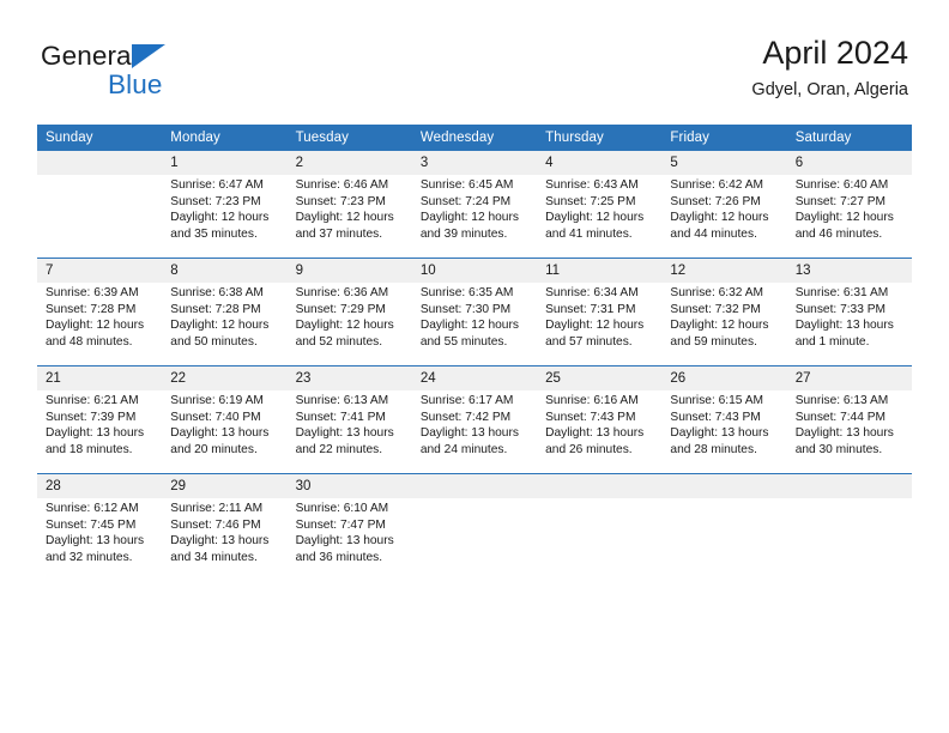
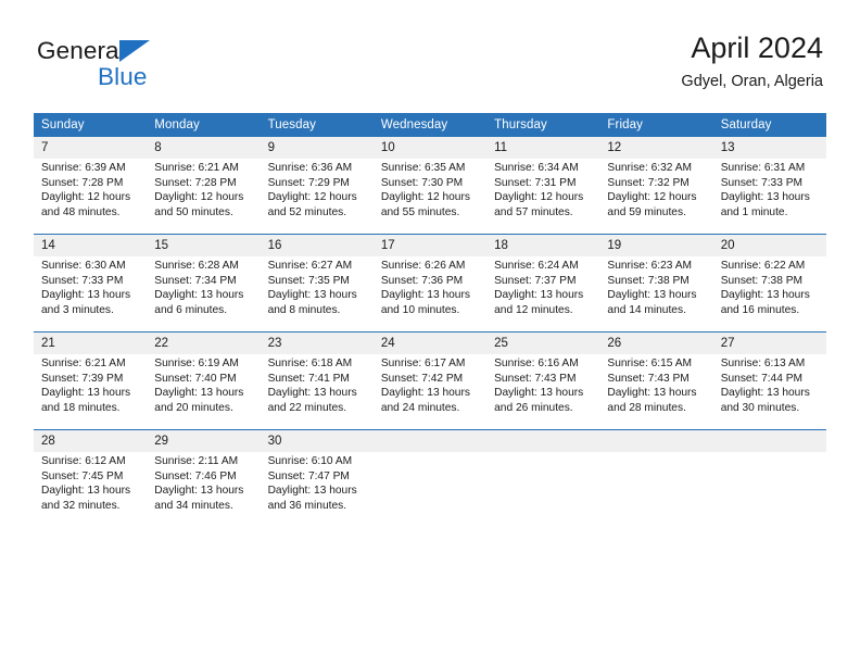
  General
  Blue
  April 2024
  Gdyel, Oran, Algeria
  Sunday	Monday	Tuesday	Wednesday	Thursday	Friday	Saturday
- 	1Sunrise: 6:47 AMSunset: 7:23 PMDaylight: 12 hoursand 35 minutes.	2Sunrise: 6:46 AMSunset: 7:23 PMDaylight: 12 hoursand 37 minutes.	3Sunrise: 6:45 AMSunset: 7:24 PMDaylight: 12 hoursand 39 minutes.	4Sunrise: 6:43 AMSunset: 7:25 PMDaylight: 12 hoursand 41 minutes.	5Sunrise: 6:42 AMSunset: 7:26 PMDaylight: 12 hoursand 44 minutes.	6Sunrise: 6:40 AMSunset: 7:27 PMDaylight: 12 hoursand 46 minutes.
- 7Sunrise: 6:39 AMSunset: 7:28 PMDaylight: 12 hoursand 48 minutes.	8Sunrise: 6:38 AMSunset: 7:28 PMDaylight: 12 hoursand 50 minutes.	9Sunrise: 6:36 AMSunset: 7:29 PMDaylight: 12 hoursand 52 minutes.	10Sunrise: 6:35 AMSunset: 7:30 PMDaylight: 12 hoursand 55 minutes.	11Sunrise: 6:34 AMSunset: 7:31 PMDaylight: 12 hoursand 57 minutes.	12Sunrise: 6:32 AMSunset: 7:32 PMDaylight: 12 hoursand 59 minutes.	13Sunrise: 6:31 AMSunset: 7:33 PMDaylight: 13 hoursand 1 minute.
+ 7Sunrise: 6:39 AMSunset: 7:28 PMDaylight: 12 hoursand 48 minutes.	8Sunrise: 6:21 AMSunset: 7:28 PMDaylight: 12 hoursand 50 minutes.	9Sunrise: 6:36 AMSunset: 7:29 PMDaylight: 12 hoursand 52 minutes.	10Sunrise: 6:35 AMSunset: 7:30 PMDaylight: 12 hoursand 55 minutes.	11Sunrise: 6:34 AMSunset: 7:31 PMDaylight: 12 hoursand 57 minutes.	12Sunrise: 6:32 AMSunset: 7:32 PMDaylight: 12 hoursand 59 minutes.	13Sunrise: 6:31 AMSunset: 7:33 PMDaylight: 13 hoursand 1 minute.
+ 14Sunrise: 6:30 AMSunset: 7:33 PMDaylight: 13 hoursand 3 minutes.	15Sunrise: 6:28 AMSunset: 7:34 PMDaylight: 13 hoursand 6 minutes.	16Sunrise: 6:27 AMSunset: 7:35 PMDaylight: 13 hoursand 8 minutes.	17Sunrise: 6:26 AMSunset: 7:36 PMDaylight: 13 hoursand 10 minutes.	18Sunrise: 6:24 AMSunset: 7:37 PMDaylight: 13 hoursand 12 minutes.	19Sunrise: 6:23 AMSunset: 7:38 PMDaylight: 13 hoursand 14 minutes.	20Sunrise: 6:22 AMSunset: 7:38 PMDaylight: 13 hoursand 16 minutes.
- 21Sunrise: 6:21 AMSunset: 7:39 PMDaylight: 13 hoursand 18 minutes.	22Sunrise: 6:19 AMSunset: 7:40 PMDaylight: 13 hoursand 20 minutes.	23Sunrise: 6:13 AMSunset: 7:41 PMDaylight: 13 hoursand 22 minutes.	24Sunrise: 6:17 AMSunset: 7:42 PMDaylight: 13 hoursand 24 minutes.	25Sunrise: 6:16 AMSunset: 7:43 PMDaylight: 13 hoursand 26 minutes.	26Sunrise: 6:15 AMSunset: 7:43 PMDaylight: 13 hoursand 28 minutes.	27Sunrise: 6:13 AMSunset: 7:44 PMDaylight: 13 hoursand 30 minutes.
+ 21Sunrise: 6:21 AMSunset: 7:39 PMDaylight: 13 hoursand 18 minutes.	22Sunrise: 6:19 AMSunset: 7:40 PMDaylight: 13 hoursand 20 minutes.	23Sunrise: 6:18 AMSunset: 7:41 PMDaylight: 13 hoursand 22 minutes.	24Sunrise: 6:17 AMSunset: 7:42 PMDaylight: 13 hoursand 24 minutes.	25Sunrise: 6:16 AMSunset: 7:43 PMDaylight: 13 hoursand 26 minutes.	26Sunrise: 6:15 AMSunset: 7:43 PMDaylight: 13 hoursand 28 minutes.	27Sunrise: 6:13 AMSunset: 7:44 PMDaylight: 13 hoursand 30 minutes.
  28Sunrise: 6:12 AMSunset: 7:45 PMDaylight: 13 hoursand 32 minutes.	29Sunrise: 2:11 AMSunset: 7:46 PMDaylight: 13 hoursand 34 minutes.	30Sunrise: 6:10 AMSunset: 7:47 PMDaylight: 13 hoursand 36 minutes.
